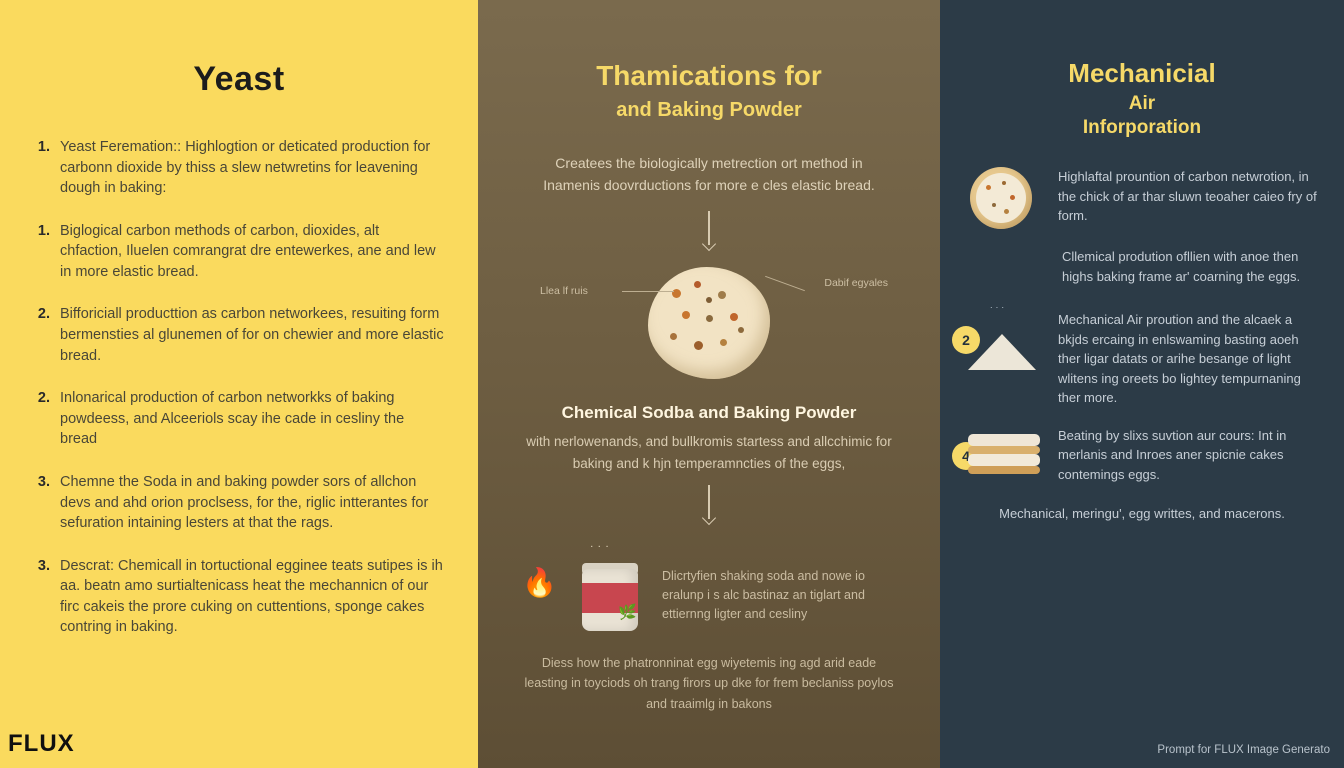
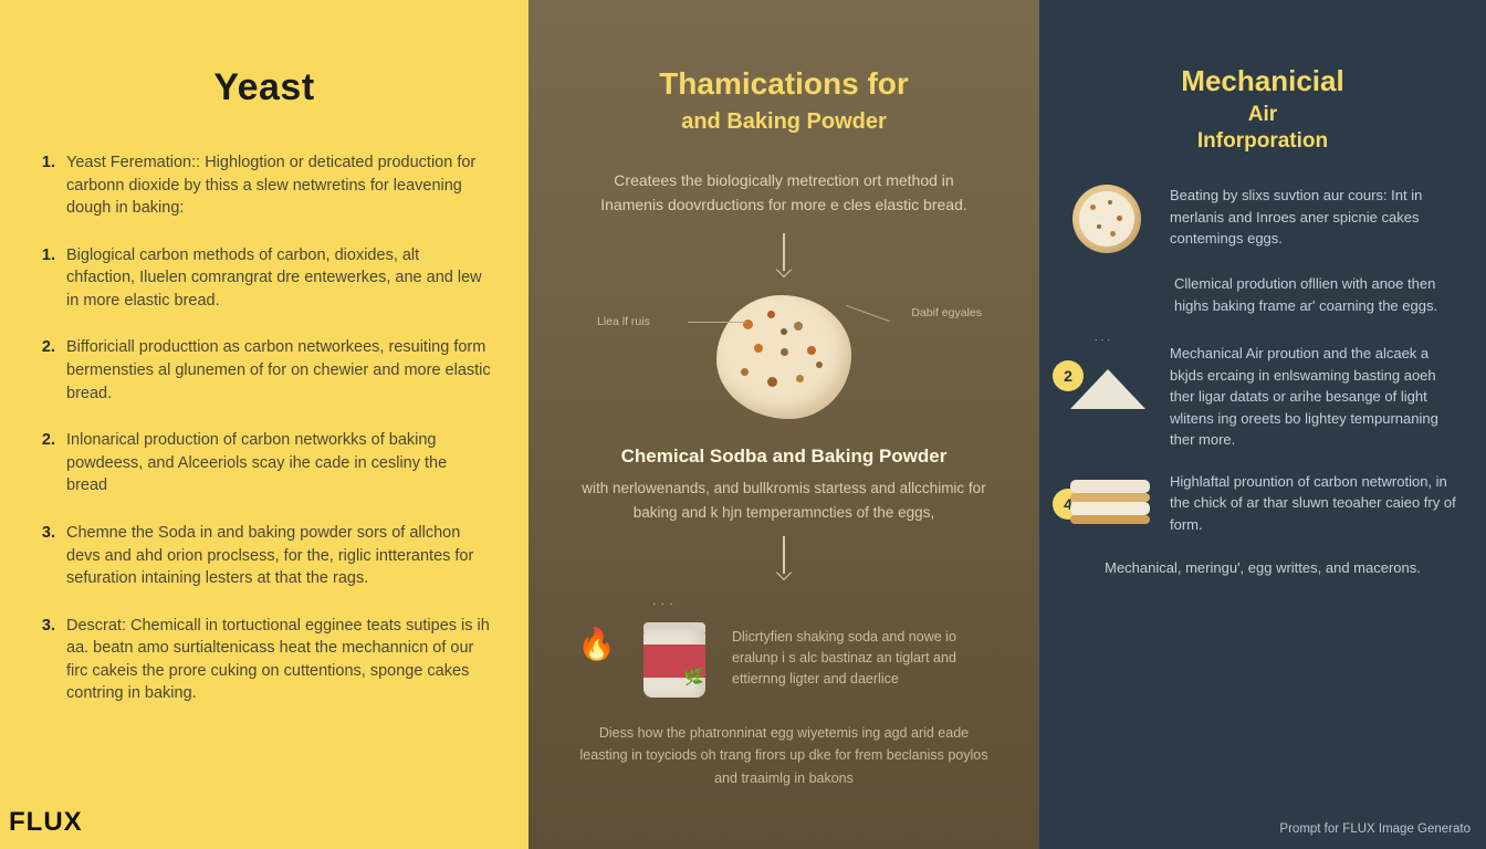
  Yeast
  1.
  Yeast Feremation:: Highlogtion or deticated production for carbonn dioxide by thiss a slew netwretins for leavening dough in baking:
  1.
  Biglogical carbon methods of carbon, dioxides, alt chfaction, Iluelen comrangrat dre entewerkes, ane and lew in more elastic bread.
  2.
  Bifforiciall producttion as carbon networkees, resuiting form bermensties al glunemen of for on chewier and more elastic bread.
  2.
  Inlonarical production of carbon networkks of baking powdeess, and Alceeriols scay ihe cade in cesliny the bread
  3.
  Chemne the Soda in and baking powder sors of allchon devs and ahd orion proclsess, for the, riglic intterantes for sefuration intaining lesters at that the rags.
  3.
  Descrat: Chemicall in tortuctional egginee teats sutipes is ih aa. beatn amo surtialtenicass heat the mechannicn of our firc cakeis the prore cuking on cuttentions, sponge cakes contring in baking.
  FLUX
  Thamications for
  and Baking Powder
  Createes the biologically metrection ort method in Inamenis doovrductions for more e cles elastic bread.
  Llea lf ruis
  Dabif egyales
  Chemical Sodba and Baking Powder
  with nerlowenands, and bullkromis startess and allcchimic for baking and k hjn temperamncties of the eggs,
  🔥
  ˙˙˙
  🌿
- Dlicrtyfien shaking soda and nowe io eralunp i s alc bastinaz an tiglart and ettiernng ligter and cesliny
+ Dlicrtyfien shaking soda and nowe io eralunp i s alc bastinaz an tiglart and ettiernng ligter and daerlice
  Diess how the phatronninat egg wiyetemis ing agd arid eade leasting in toyciods oh trang firors up dke for frem beclaniss poylos and traaimlg in bakons
  Mechanicial
  Air
  Inforporation
- Highlaftal prountion of carbon netwrotion, in the chick of ar thar sluwn teoaher caieo fry of form.
+ Beating by slixs suvtion aur cours: Int in merlanis and Inroes aner spicnie cakes contemings eggs.
  Cllemical prodution ofllien with anoe then highs baking frame ar' coarning the eggs.
  2
  ˙˙˙
  Mechanical Air proution and the alcaek a bkjds ercaing in enlswaming basting aoeh ther ligar datats or arihe besange of light wlitens ing oreets bo lightey tempurnaning ther more.
  4
- Beating by slixs suvtion aur cours: Int in merlanis and Inroes aner spicnie cakes contemings eggs.
+ Highlaftal prountion of carbon netwrotion, in the chick of ar thar sluwn teoaher caieo fry of form.
  Mechanical, meringu', egg writtes, and macerons.
  Prompt for FLUX Image Generato
